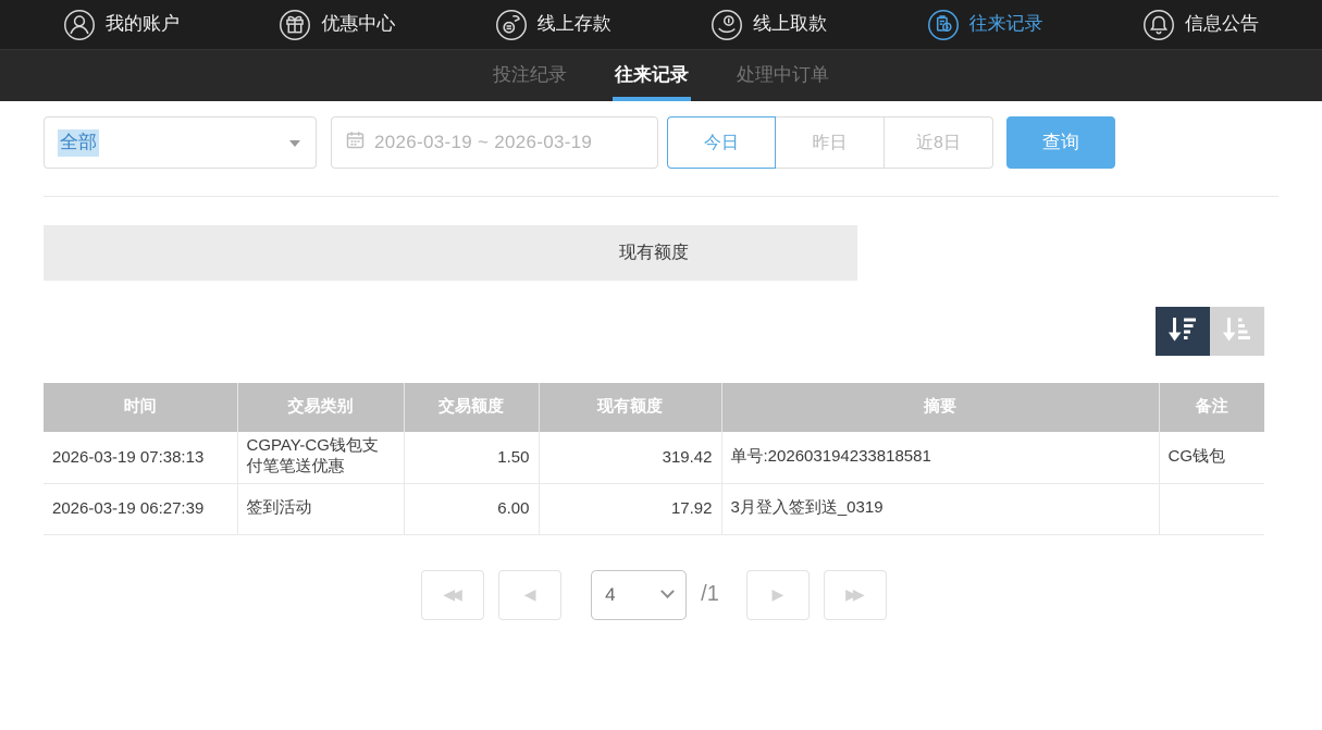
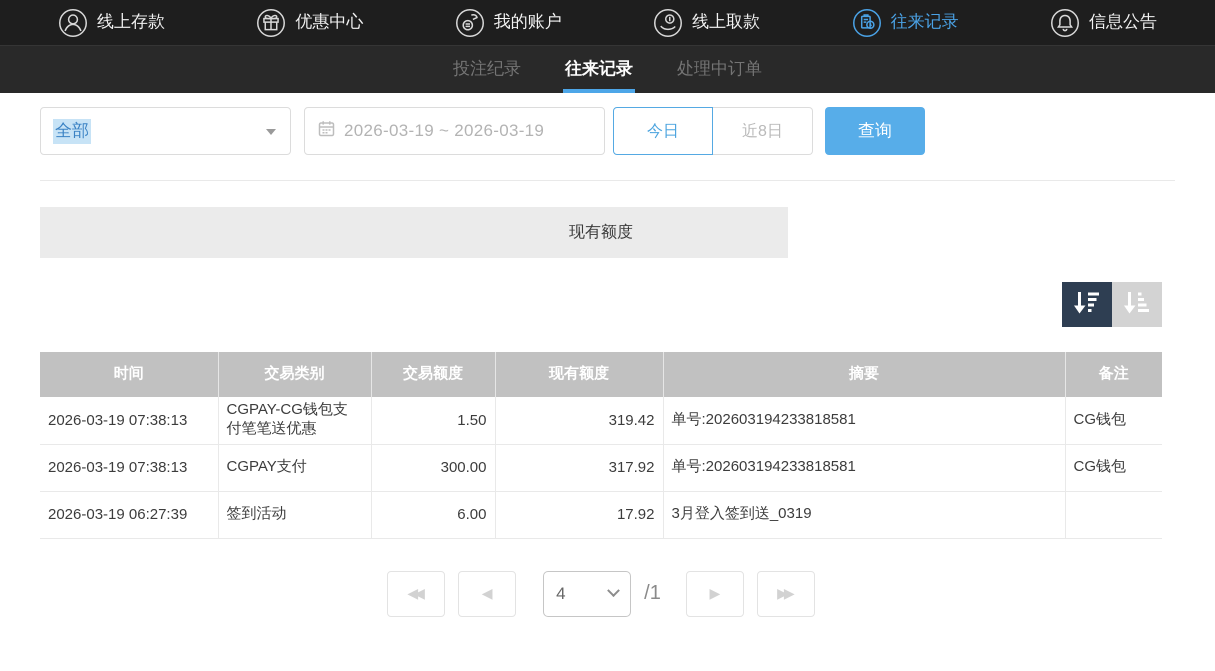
- 我的账户
+ 线上存款
  优惠中心
- 线上存款
+ 我的账户
  线上取款
  往来记录
  信息公告
  投注纪录
  往来记录
  处理中订单
  全部
  2026-03-19 ~ 2026-03-19
  今日
- 昨日
  近8日
  查询
  现有额度
  时间	交易类别	交易额度	现有额度	摘要	备注
  2026-03-19 07:38:13	CGPAY-CG钱包支付笔笔送优惠	1.50	319.42	单号:202603194233818581	CG钱包
+ 2026-03-19 07:38:13	CGPAY支付	300.00	317.92	单号:202603194233818581	CG钱包
  2026-03-19 06:27:39	签到活动	6.00	17.92	3月登入签到送_0319
  ◀◀
  ◀
  4
  /1
  ▶
  ▶▶
